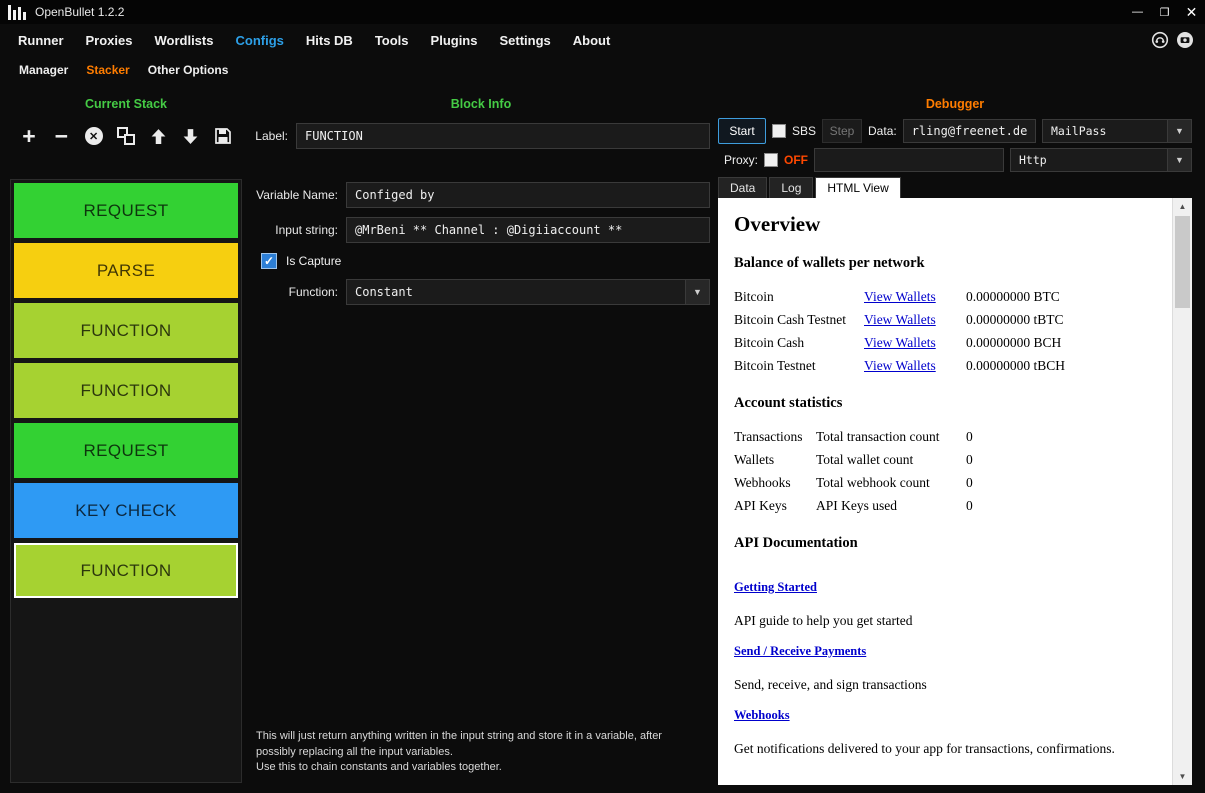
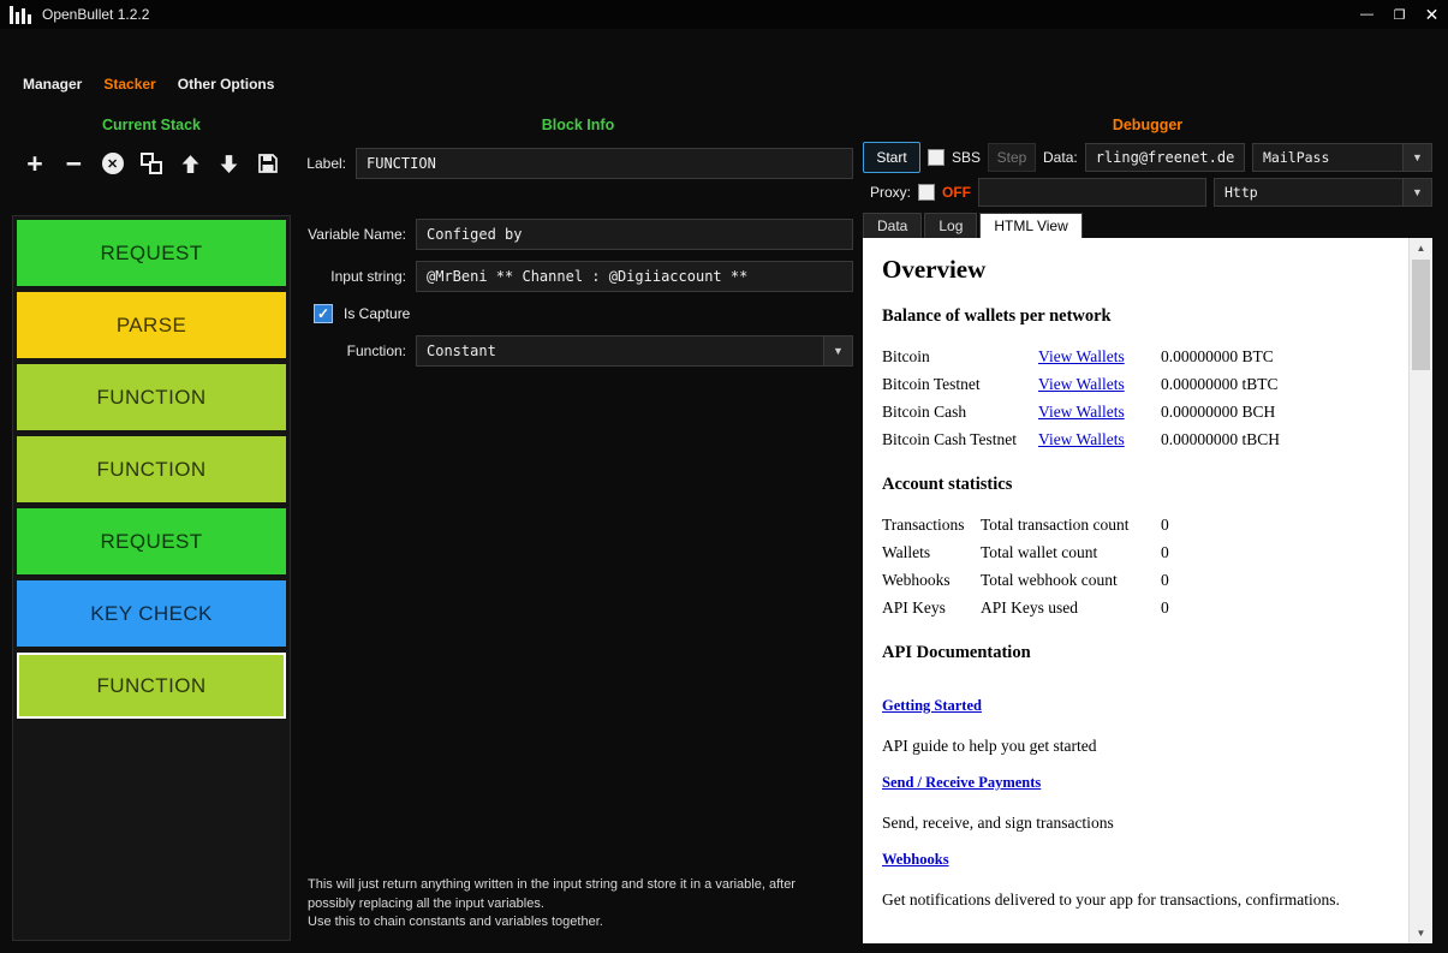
  OpenBullet 1.2.2
  —
  ❐
  ✕
- Runner
- Proxies
- Wordlists
- Configs
- Hits DB
- Tools
- Plugins
- Settings
- About
  Manager
  Stacker
  Other Options
  Current Stack
  +
  −
  ✕
  REQUEST
  PARSE
  FUNCTION
  FUNCTION
  REQUEST
  KEY CHECK
  FUNCTION
  Block Info
  Label:
  FUNCTION
  Variable Name:
  Configed by
  Input string:
  @MrBeni ** Channel : @Digiiaccount **
  ✓
  Is Capture
  Function:
  Constant
  ▼
  This will just return anything written in the input string and store it in a variable, after possibly replacing all the input variables.
  Use this to chain constants and variables together.
  Debugger
  Start
  SBS
  Step
  Data:
  rling@freenet.de
  MailPass
  ▼
  Proxy:
  OFF
  Http
  ▼
  Data
  Log
  HTML View
  Overview
  Balance of wallets per network
  Bitcoin
  View Wallets
  0.00000000 BTC
- Bitcoin Cash Testnet
+ Bitcoin Testnet
  View Wallets
  0.00000000 tBTC
  Bitcoin Cash
  View Wallets
  0.00000000 BCH
- Bitcoin Testnet
+ Bitcoin Cash Testnet
  View Wallets
  0.00000000 tBCH
  Account statistics
  Transactions
  Total transaction count
  0
  Wallets
  Total wallet count
  0
  Webhooks
  Total webhook count
  0
  API Keys
  API Keys used
  0
  API Documentation
  Getting Started
  API guide to help you get started
  Send / Receive Payments
  Send, receive, and sign transactions
  Webhooks
  Get notifications delivered to your app for transactions, confirmations.
  ▲
  ▼
